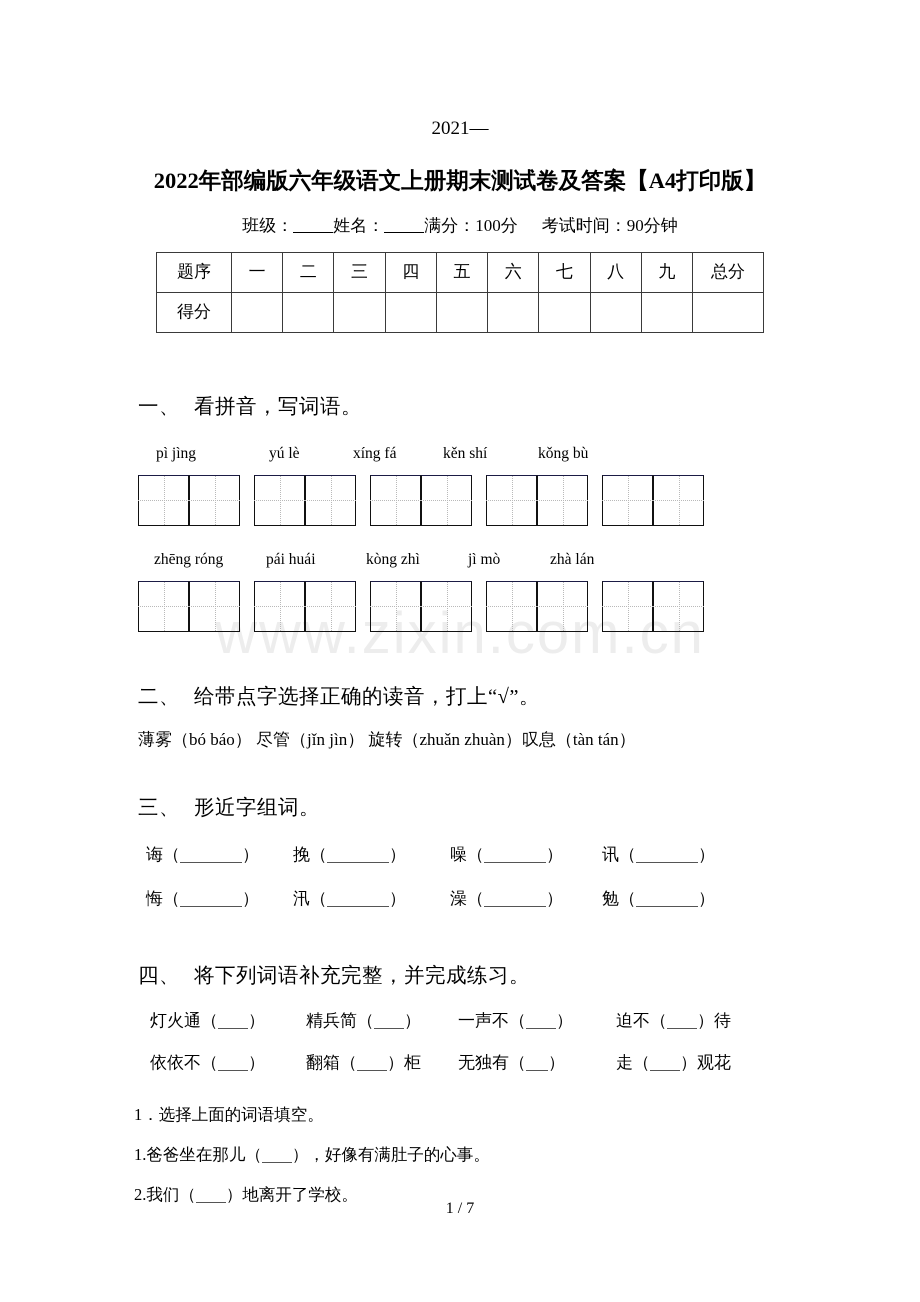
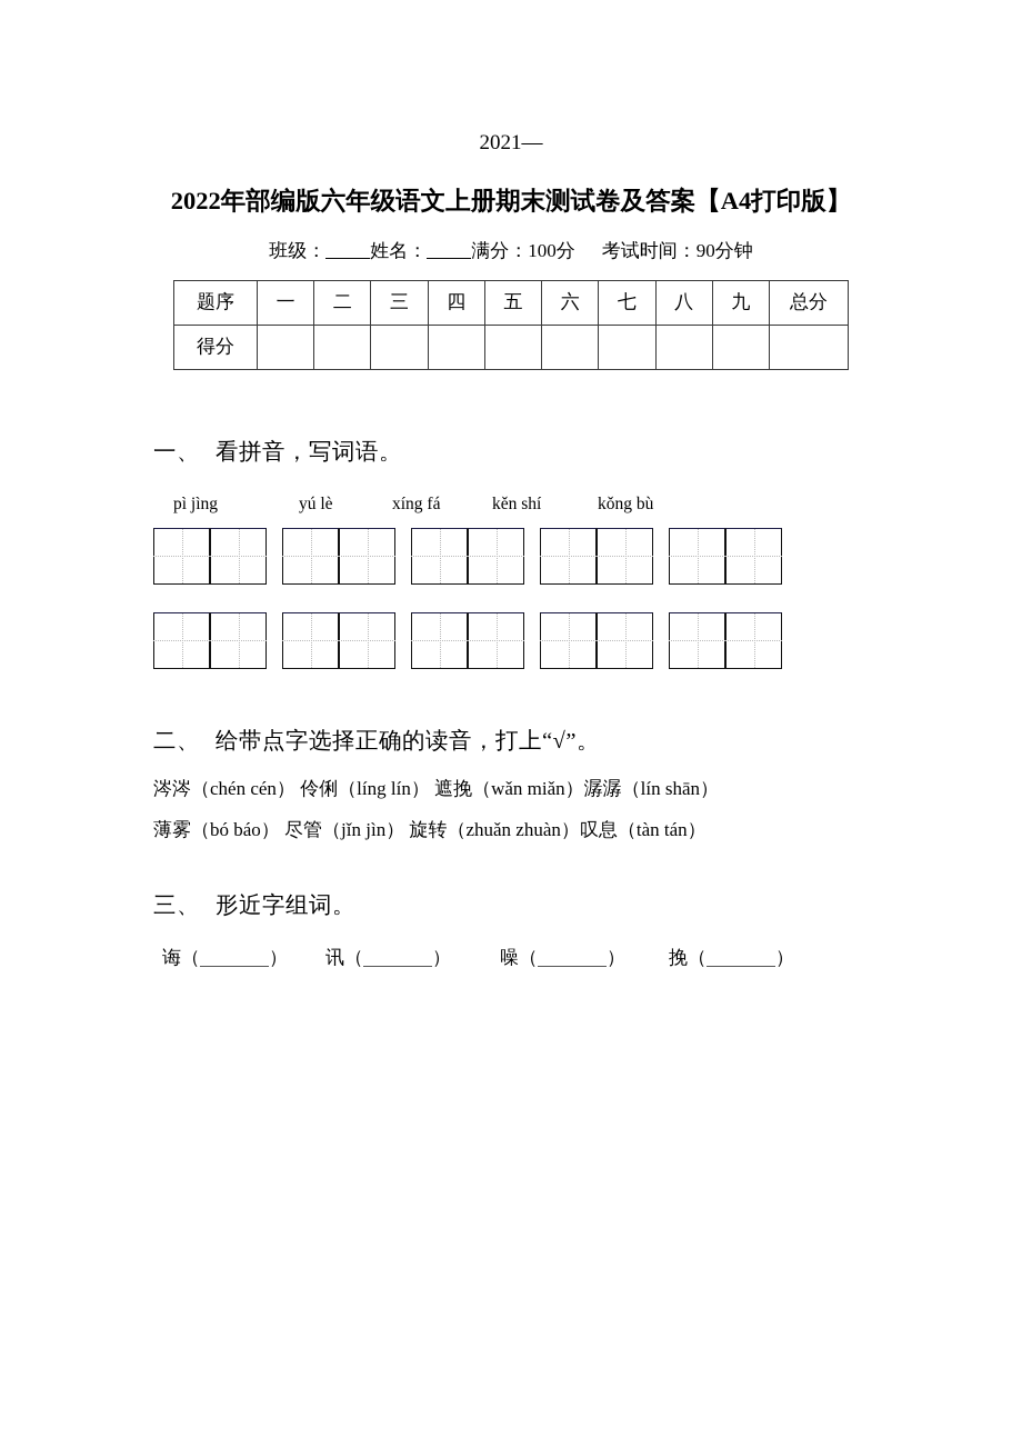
- www.zixin.com.cn
  2021—
  2022年部编版六年级语文上册期末测试卷及答案【A4打印版】
  班级： 姓名： 满分：100分 考试时间：90分钟
  题序	一	二	三	四	五	六	七	八	九	总分
  得分
  一、 看拼音，写词语。
  pì jìng
  yú lè
  xíng fá
  kěn shí
  kǒng bù
- zhēng róng
- pái huái
- kòng zhì
- jì mò
- zhà lán
  二、 给带点字选择正确的读音，打上“√”。
+ 涔涔（chén cén） 伶俐（líng lín） 遮挽（wǎn miǎn）潺潺（lín shān）
  薄雾（bó báo） 尽管（jǐn jìn） 旋转（zhuǎn zhuàn）叹息（tàn tán）
  三、 形近字组词。
  诲（ ）
- 挽（ ）
+ 讯（ ）
  噪（ ）
- 讯（ ）
+ 挽（ ）
- 悔（ ）
- 汛（ ）
- 澡（ ）
- 勉（ ）
- 四、 将下列词语补充完整，并完成练习。
- 灯火通（ ）
- 精兵简（ ）
- 一声不（ ）
- 迫不（ ）待
- 依依不（ ）
- 翻箱（ ）柜
- 无独有（ ）
- 走（ ）观花
- 1．选择上面的词语填空。
- 1.爸爸坐在那儿（ ），好像有满肚子的心事。
- 2.我们（ ）地离开了学校。
- 1 / 7
